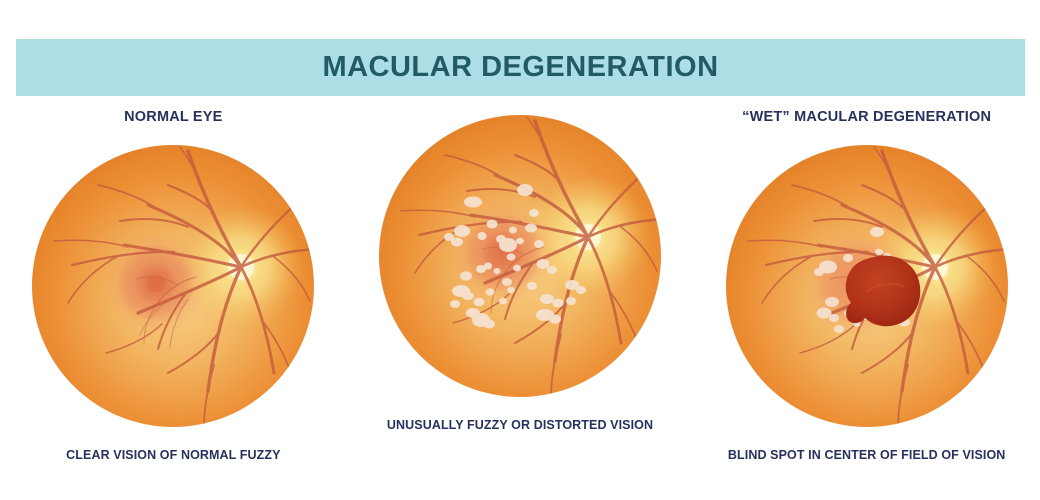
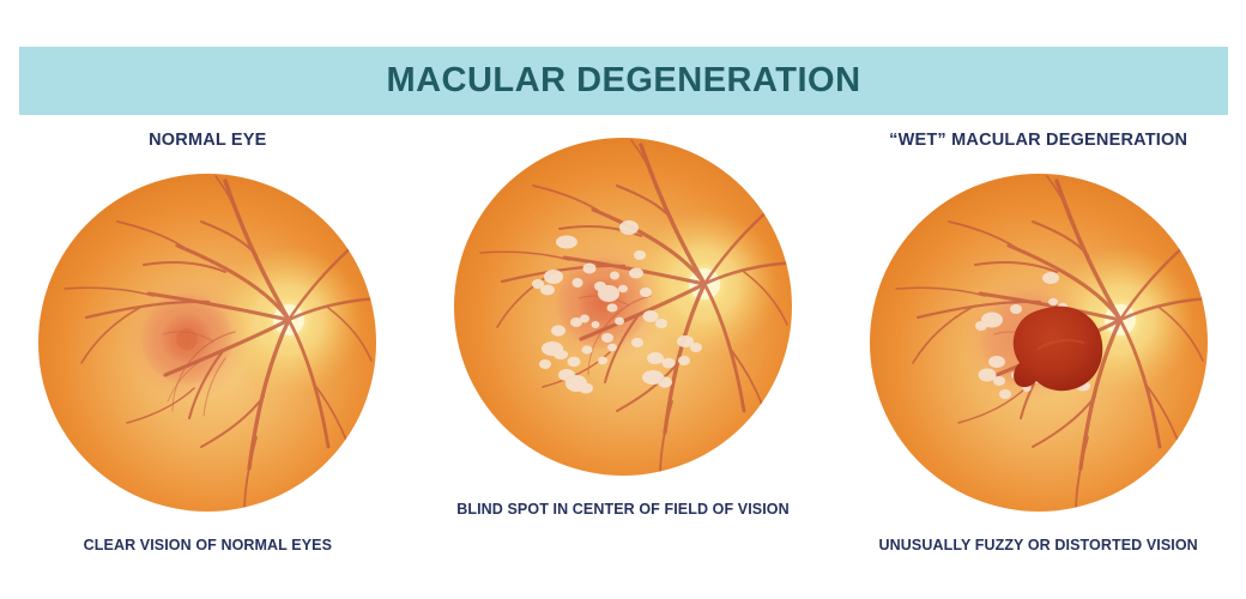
  MACULAR DEGENERATION
  NORMAL EYE
- CLEAR VISION OF NORMAL FUZZY
+ CLEAR VISION OF NORMAL EYES
- UNUSUALLY FUZZY OR DISTORTED VISION
+ BLIND SPOT IN CENTER OF FIELD OF VISION
  “WET” MACULAR DEGENERATION
- BLIND SPOT IN CENTER OF FIELD OF VISION
+ UNUSUALLY FUZZY OR DISTORTED VISION
